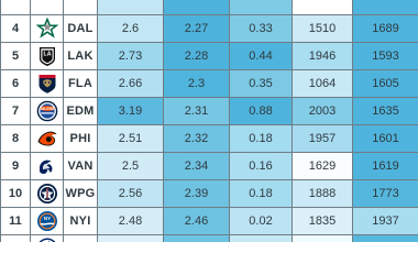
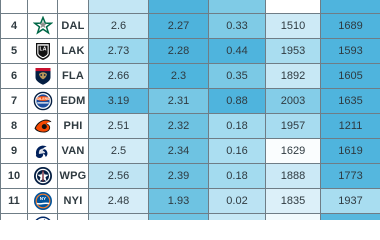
  4		DAL	2.6	2.27	0.33	1510	1689
- 5		LAK	2.73	2.28	0.44	1946	1593
+ 5		LAK	2.73	2.28	0.44	1953	1593
- 6		FLA	2.66	2.3	0.35	1064	1605
+ 6		FLA	2.66	2.3	0.35	1892	1605
  7		EDM	3.19	2.31	0.88	2003	1635
- 8		PHI	2.51	2.32	0.18	1957	1601
+ 8		PHI	2.51	2.32	0.18	1957	1211
  9		VAN	2.5	2.34	0.16	1629	1619
  10		WPG	2.56	2.39	0.18	1888	1773
- 11		NYI	2.48	2.46	0.02	1835	1937
+ 11		NYI	2.48	1.93	0.02	1835	1937
